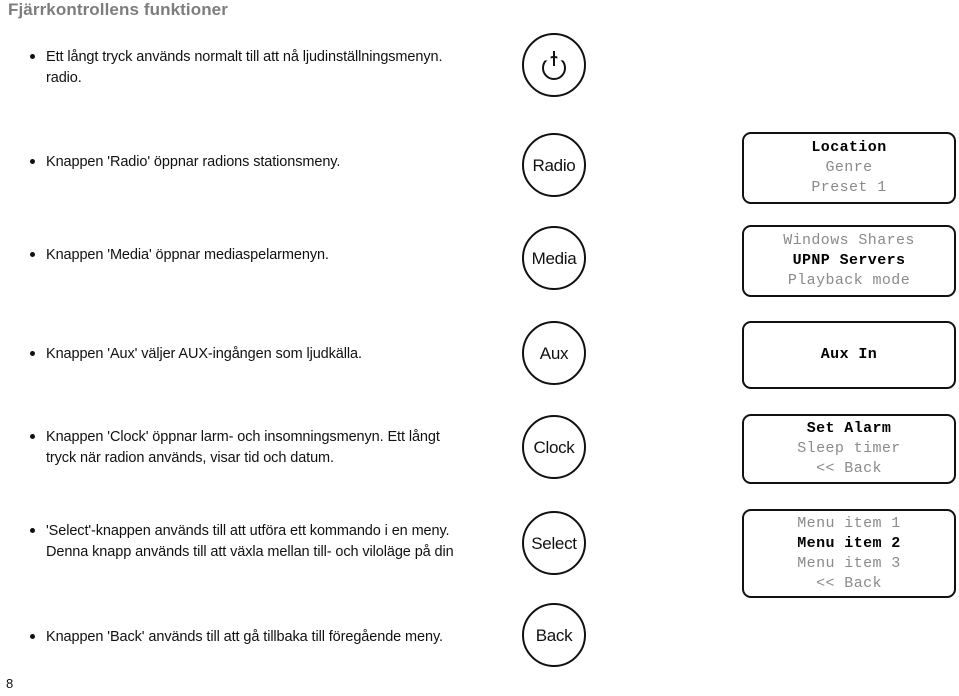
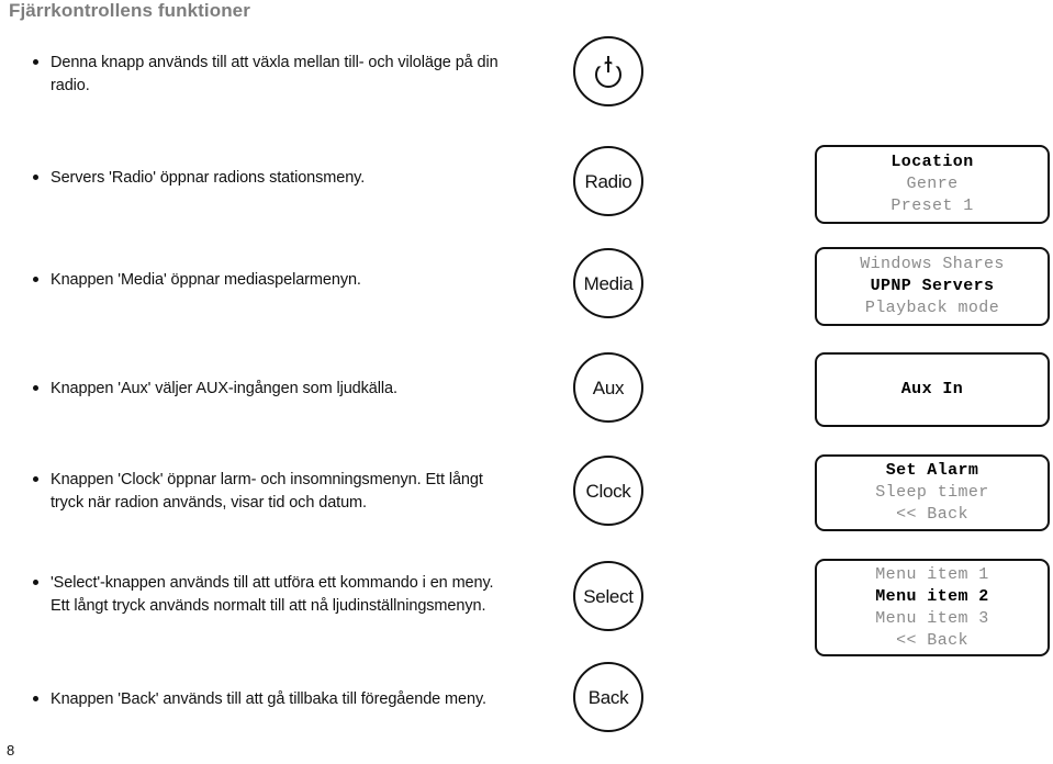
  Fjärrkontrollens funktioner
- Ett långt tryck används normalt till att nå ljudinställningsmenyn.
+ Denna knapp används till att växla mellan till- och viloläge på din
  radio.
- Knappen 'Radio' öppnar radions stationsmeny.
+ Servers 'Radio' öppnar radions stationsmeny.
  Radio
  Location
  Genre
  Preset 1
  Knappen 'Media' öppnar mediaspelarmenyn.
  Media
  Windows Shares
  UPNP Servers
  Playback mode
  Knappen 'Aux' väljer AUX-ingången som ljudkälla.
  Aux
  Aux In
  Knappen 'Clock' öppnar larm- och insomningsmenyn. Ett långt
  tryck när radion används, visar tid och datum.
  Clock
  Set Alarm
  Sleep timer
  << Back
  'Select'-knappen används till att utföra ett kommando i en meny.
- Denna knapp används till att växla mellan till- och viloläge på din
+ Ett långt tryck används normalt till att nå ljudinställningsmenyn.
  Select
  Menu item 1
  Menu item 2
  Menu item 3
  << Back
  Knappen 'Back' används till att gå tillbaka till föregående meny.
  Back
  8
